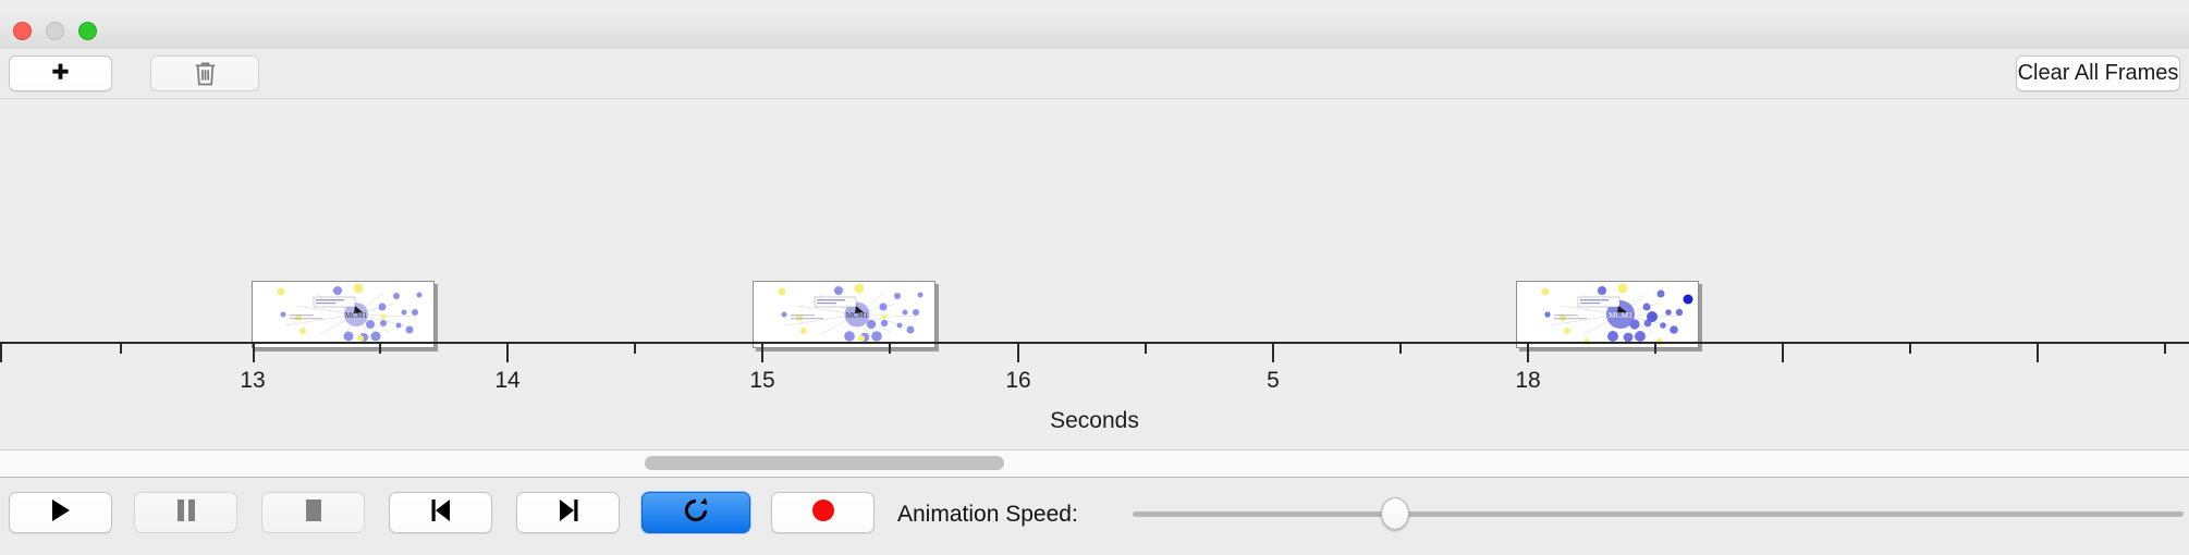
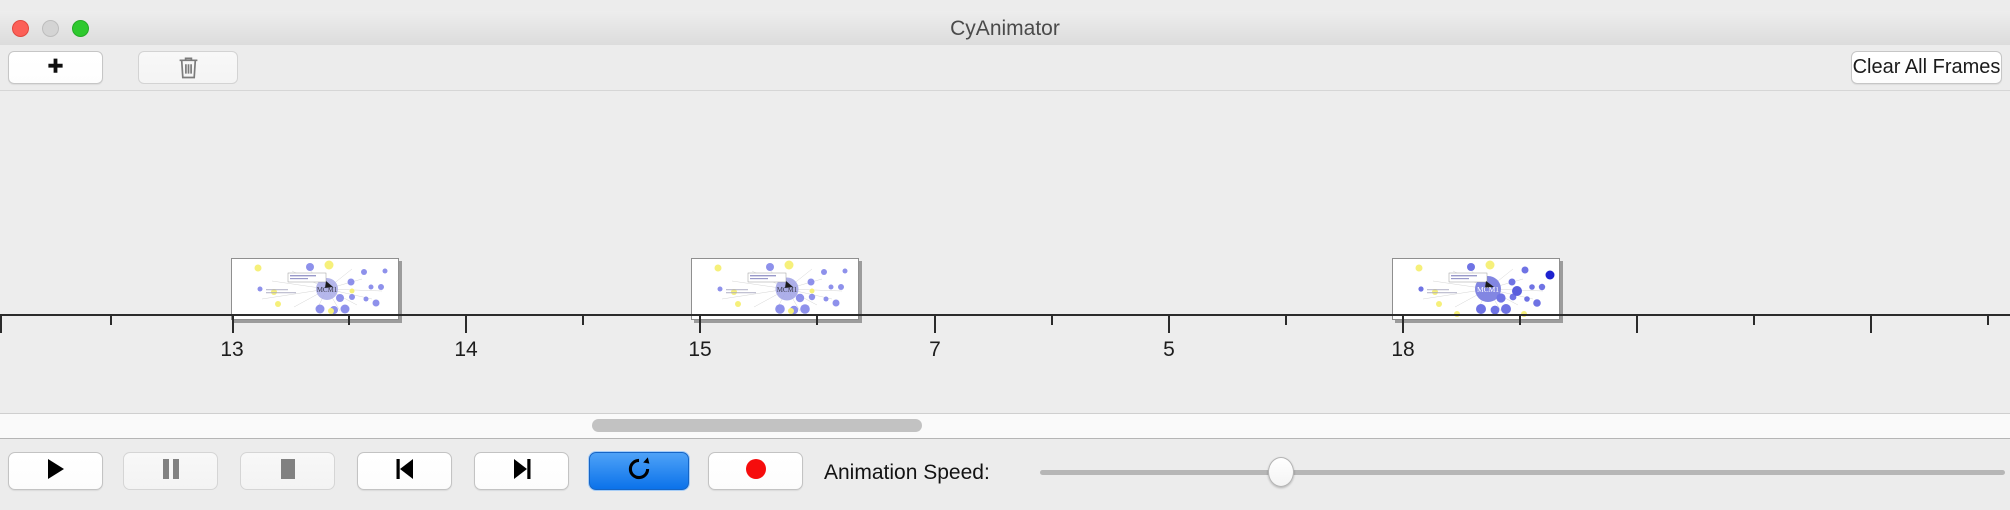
+ CyAnimator
  Clear All Frames
  MCM1
  MCM1
  MCM1
  13
  14
  15
- 16
+ 7
  5
  18
- Seconds
  Animation Speed:
